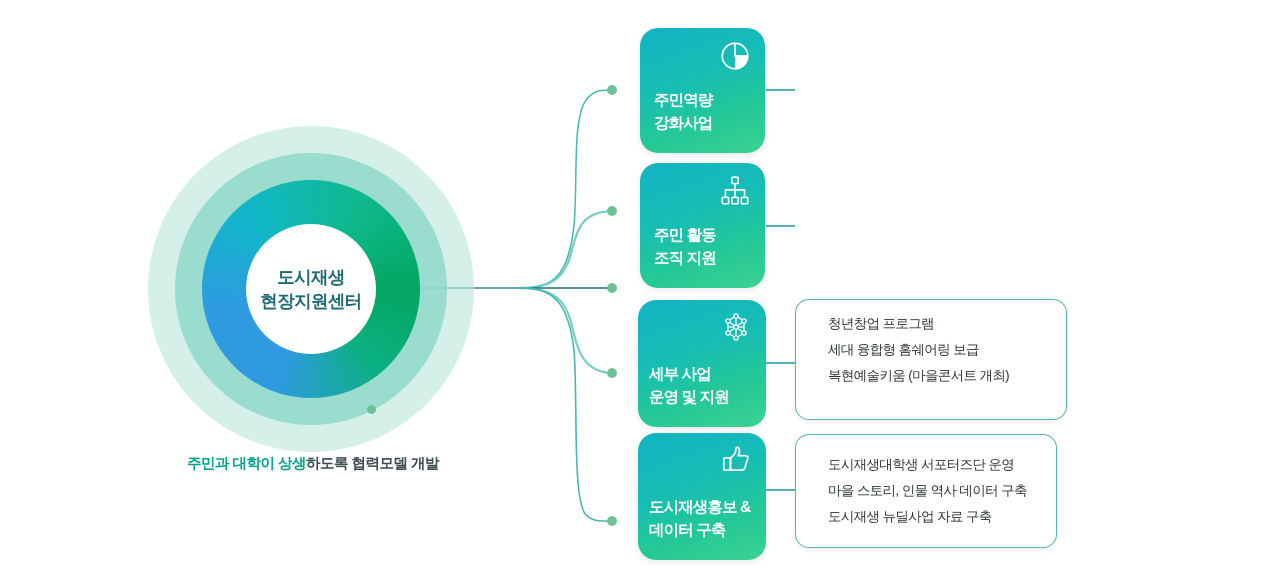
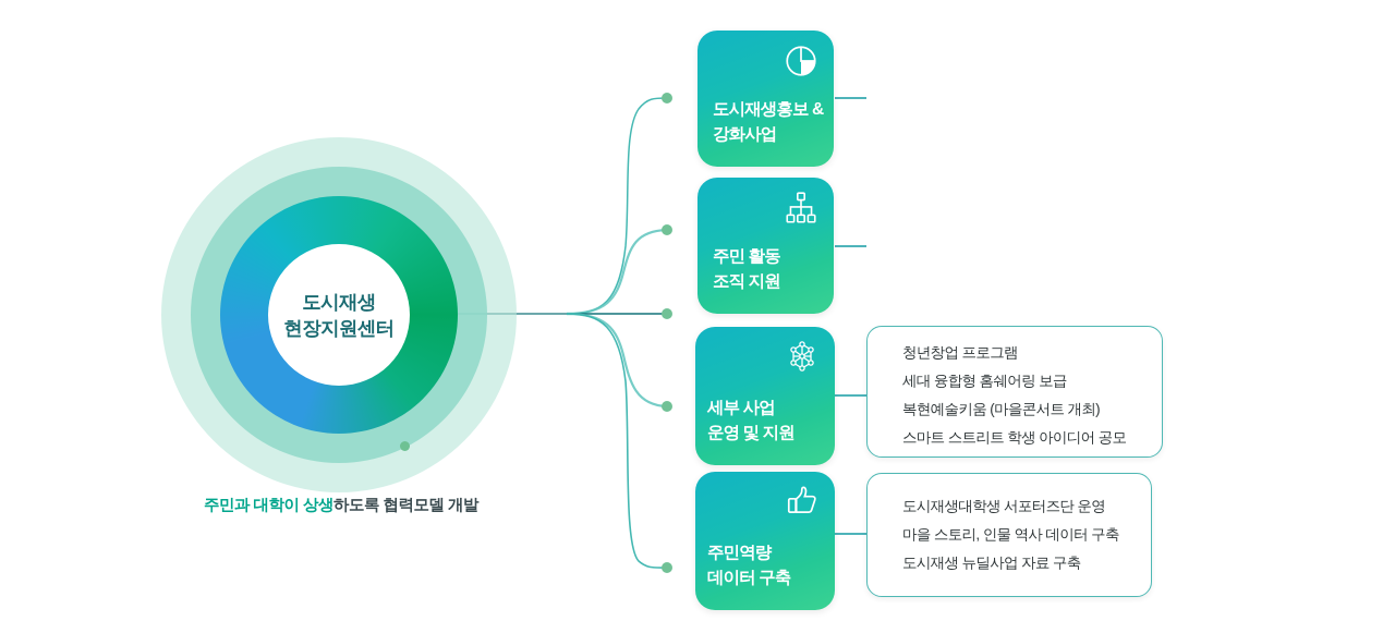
  도시재생
  현장지원센터
  주민과 대학이 상생하도록 협력모델 개발
- 주민역량
+ 도시재생홍보 &
  강화사업
  주민 활동
  조직 지원
  세부 사업
  운영 및 지원
- 도시재생홍보 &
+ 주민역량
  데이터 구축
  청년창업 프로그램
  세대 융합형 홈쉐어링 보급
  복현예술키움 (마을콘서트 개최)
+ 스마트 스트리트 학생 아이디어 공모
  도시재생대학생 서포터즈단 운영
  마을 스토리, 인물 역사 데이터 구축
  도시재생 뉴딜사업 자료 구축
